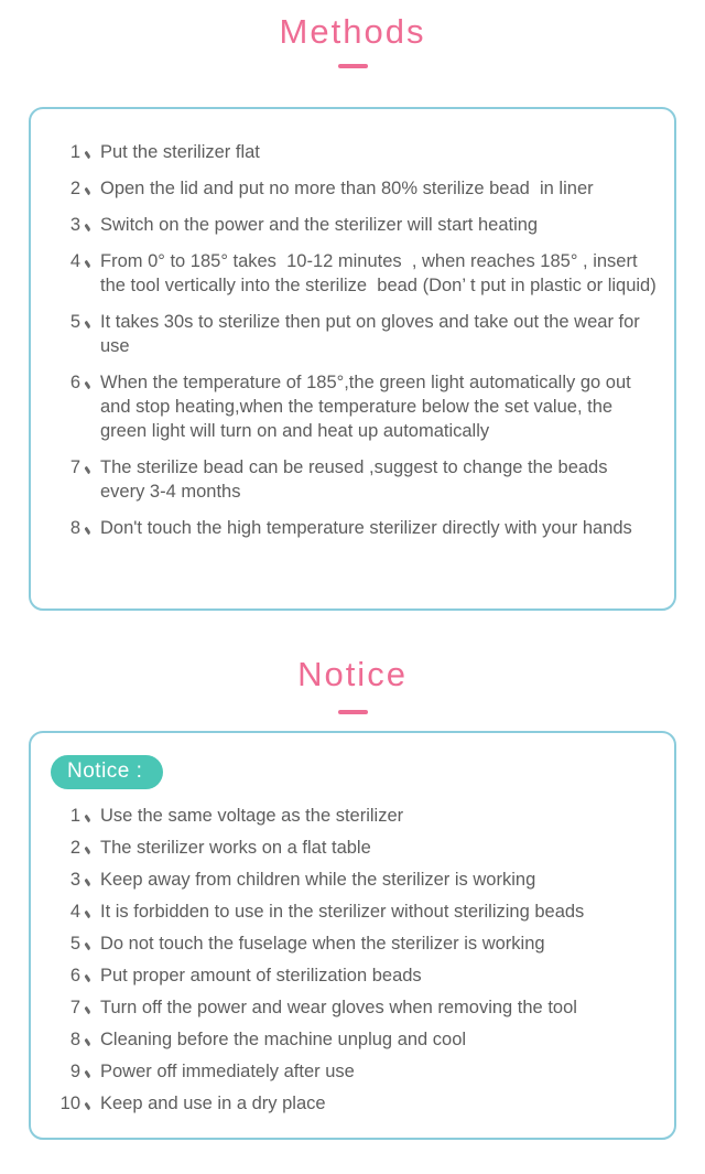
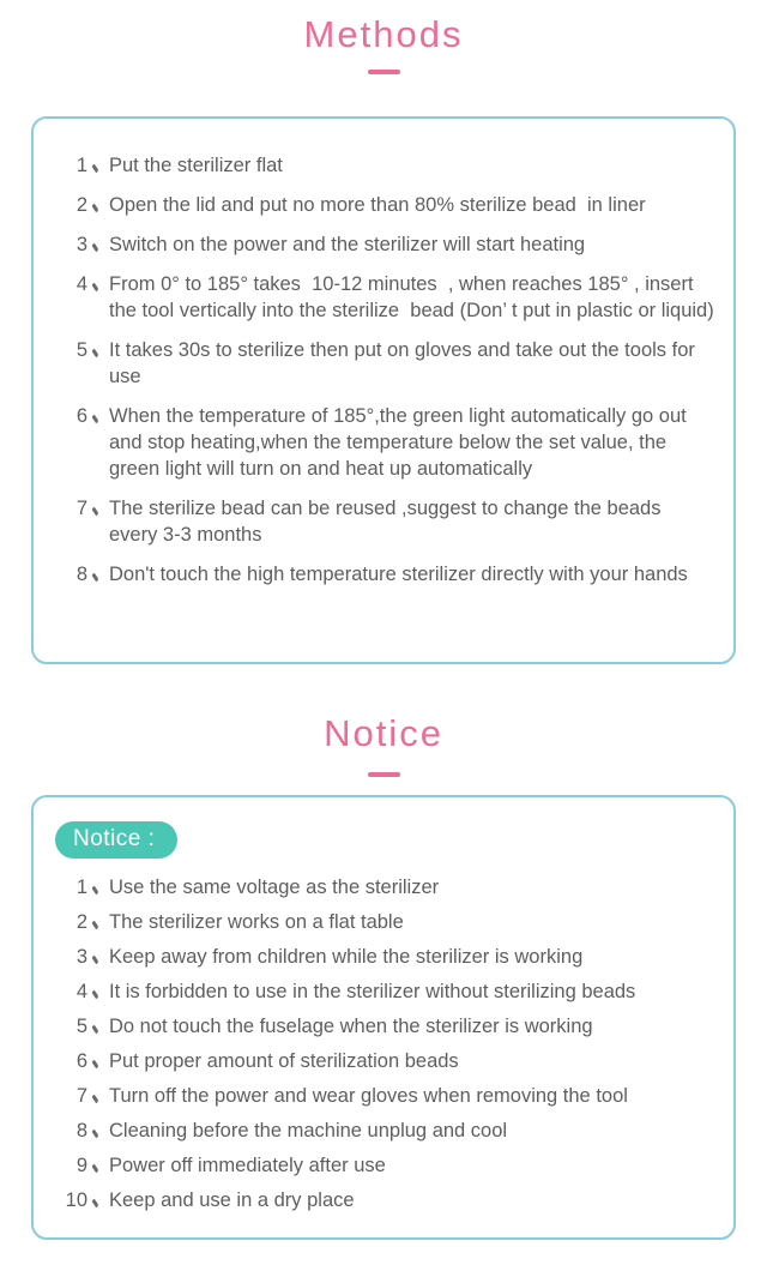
  Methods
  1
  Put the sterilizer flat
  2
  Open the lid and put no more than 80% sterilize bead in liner
  3
  Switch on the power and the sterilizer will start heating
  4
  From 0° to 185° takes 10-12 minutes , when reaches 185° , insert the tool vertically into the sterilize bead (Don’ t put in plastic or liquid)
  5
- It takes 30s to sterilize then put on gloves and take out the wear for use
+ It takes 30s to sterilize then put on gloves and take out the tools for use
  6
  When the temperature of 185°,the green light automatically go out and stop heating,when the temperature below the set value, the green light will turn on and heat up automatically
  7
- The sterilize bead can be reused ,suggest to change the beads every 3-4 months
+ The sterilize bead can be reused ,suggest to change the beads every 3-3 months
  8
  Don't touch the high temperature sterilizer directly with your hands
  Notice
  Notice :
  1
  Use the same voltage as the sterilizer
  2
  The sterilizer works on a flat table
  3
  Keep away from children while the sterilizer is working
  4
  It is forbidden to use in the sterilizer without sterilizing beads
  5
  Do not touch the fuselage when the sterilizer is working
  6
  Put proper amount of sterilization beads
  7
  Turn off the power and wear gloves when removing the tool
  8
  Cleaning before the machine unplug and cool
  9
  Power off immediately after use
  10
  Keep and use in a dry place
